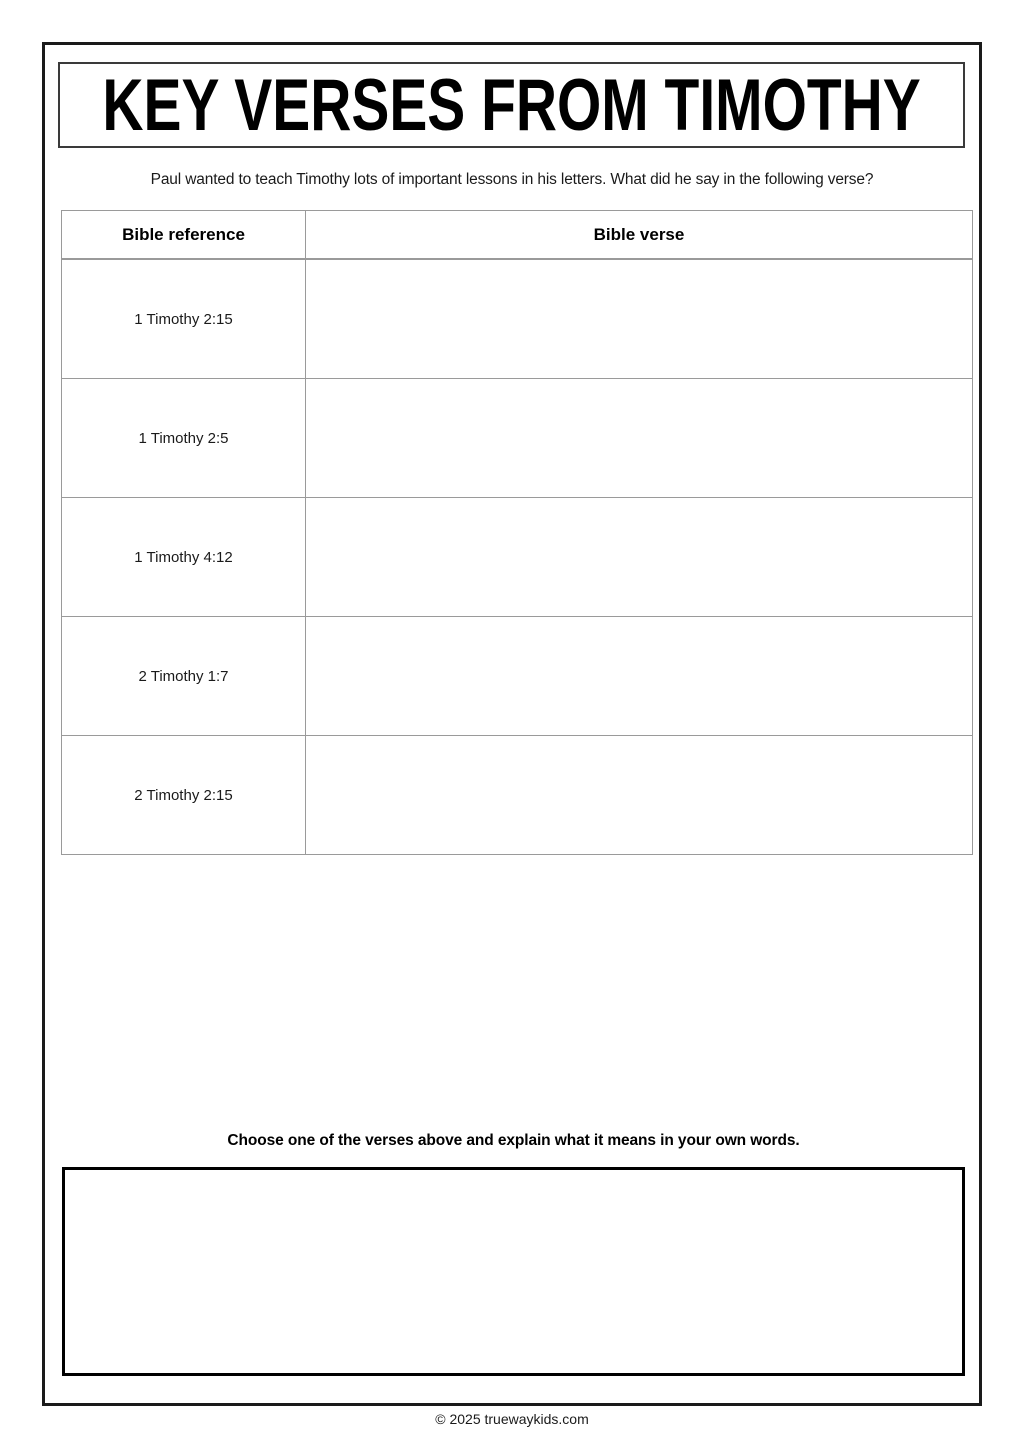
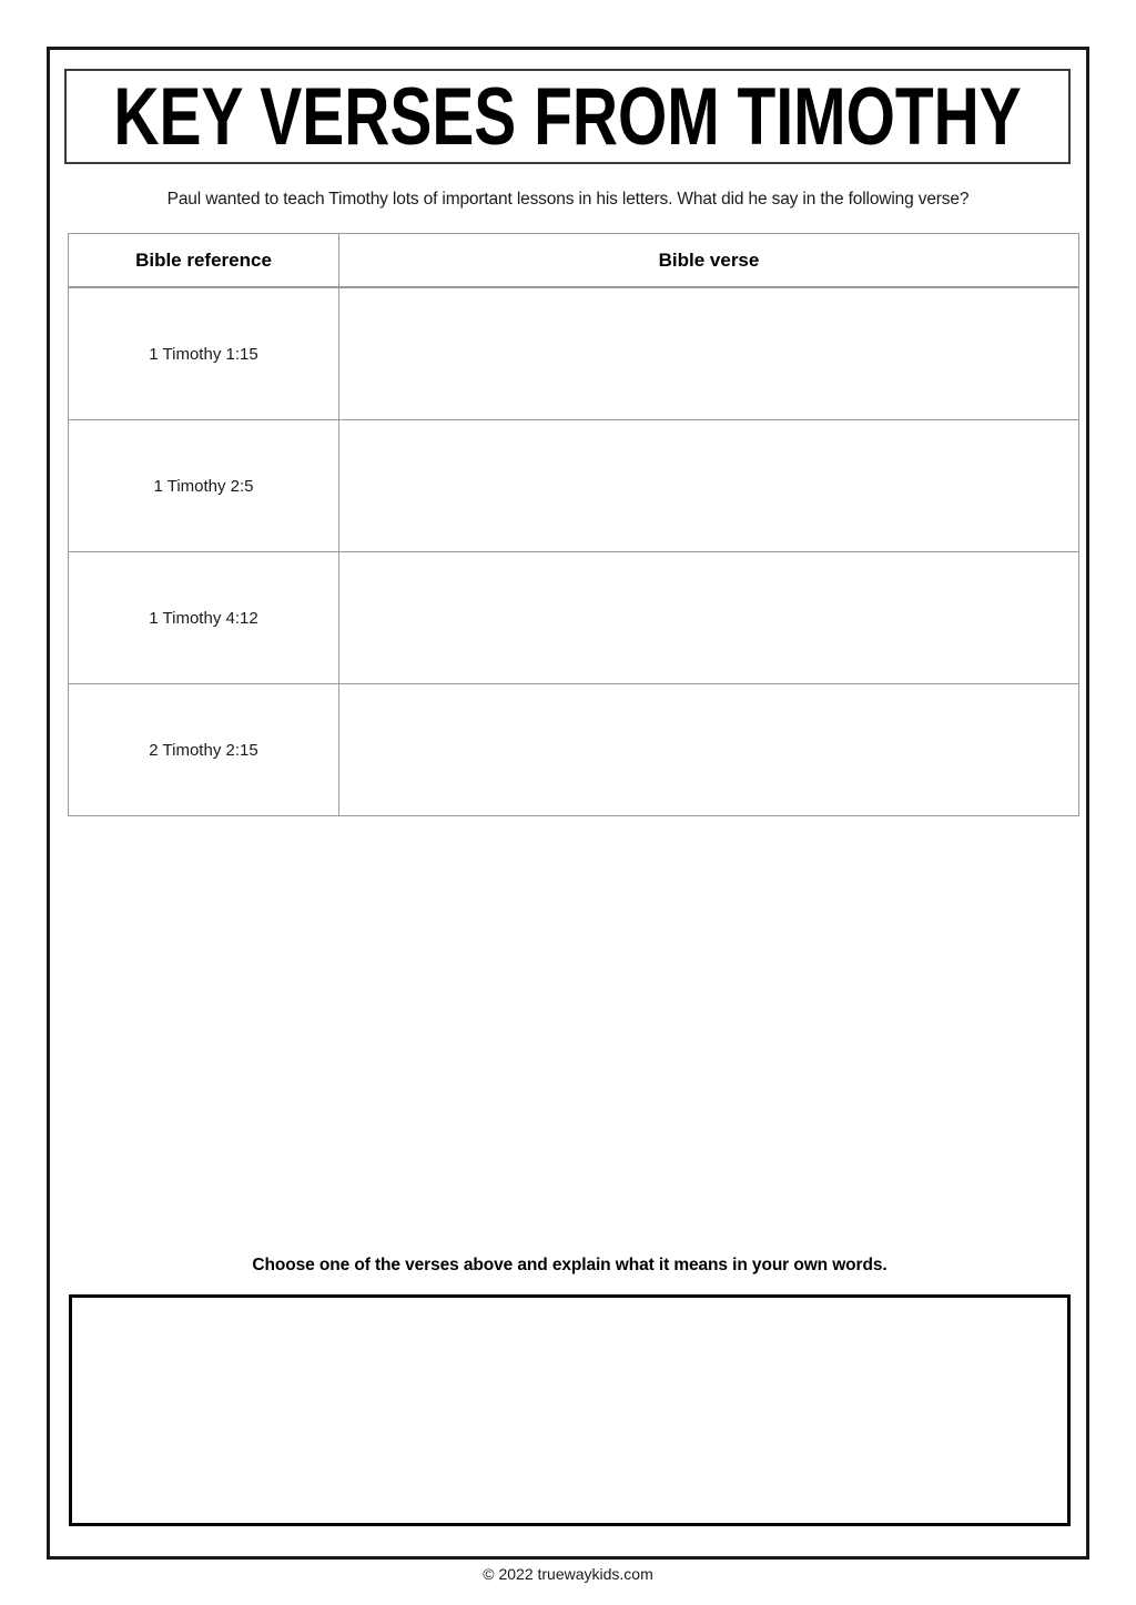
  KEY VERSES FROM TIMOTHY
  Paul wanted to teach Timothy lots of important lessons in his letters. What did he say in the following verse?
  Bible reference	Bible verse
- 1 Timothy 2:15
+ 1 Timothy 1:15
  1 Timothy 2:5
  1 Timothy 4:12
- 2 Timothy 1:7
  2 Timothy 2:15
  Choose one of the verses above and explain what it means in your own words.
- © 2025 truewaykids.com
+ © 2022 truewaykids.com
